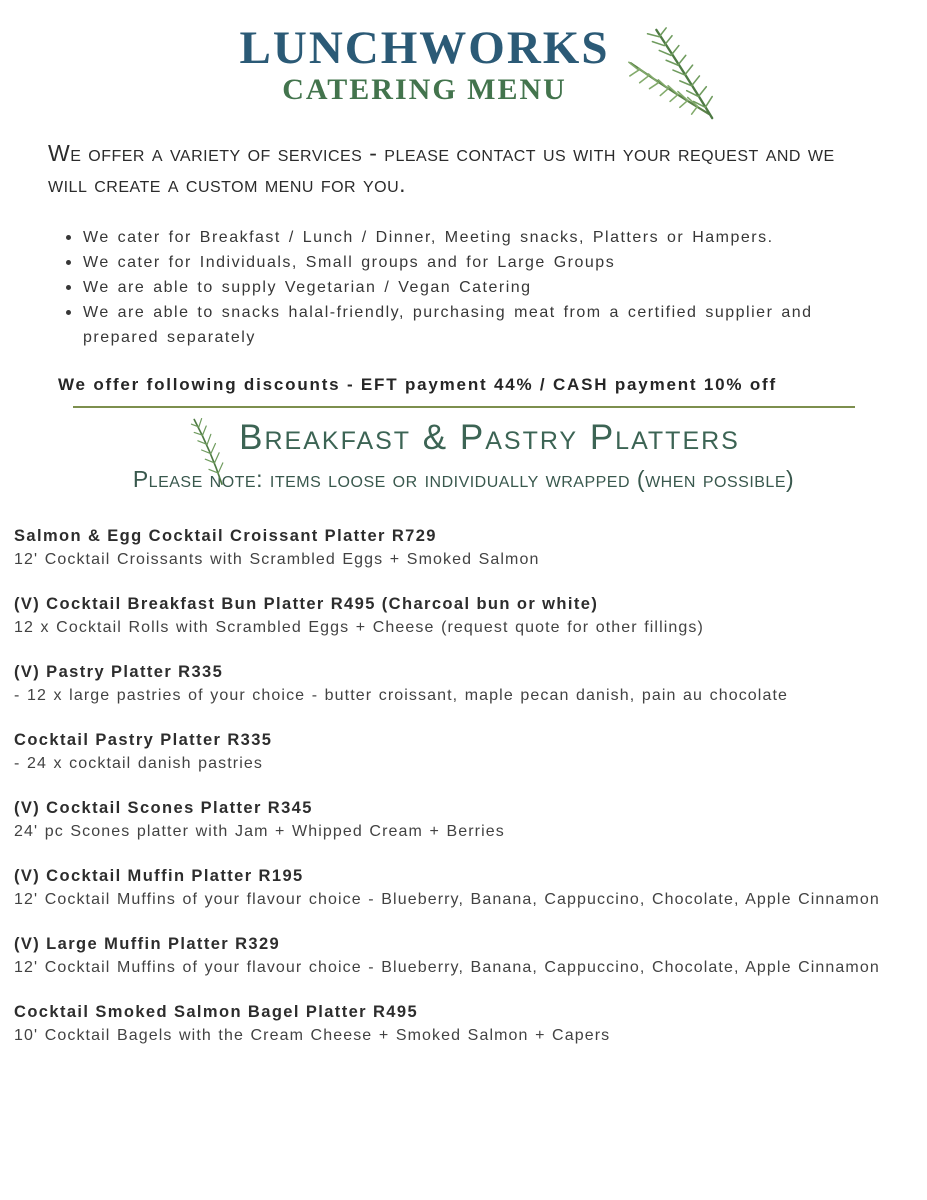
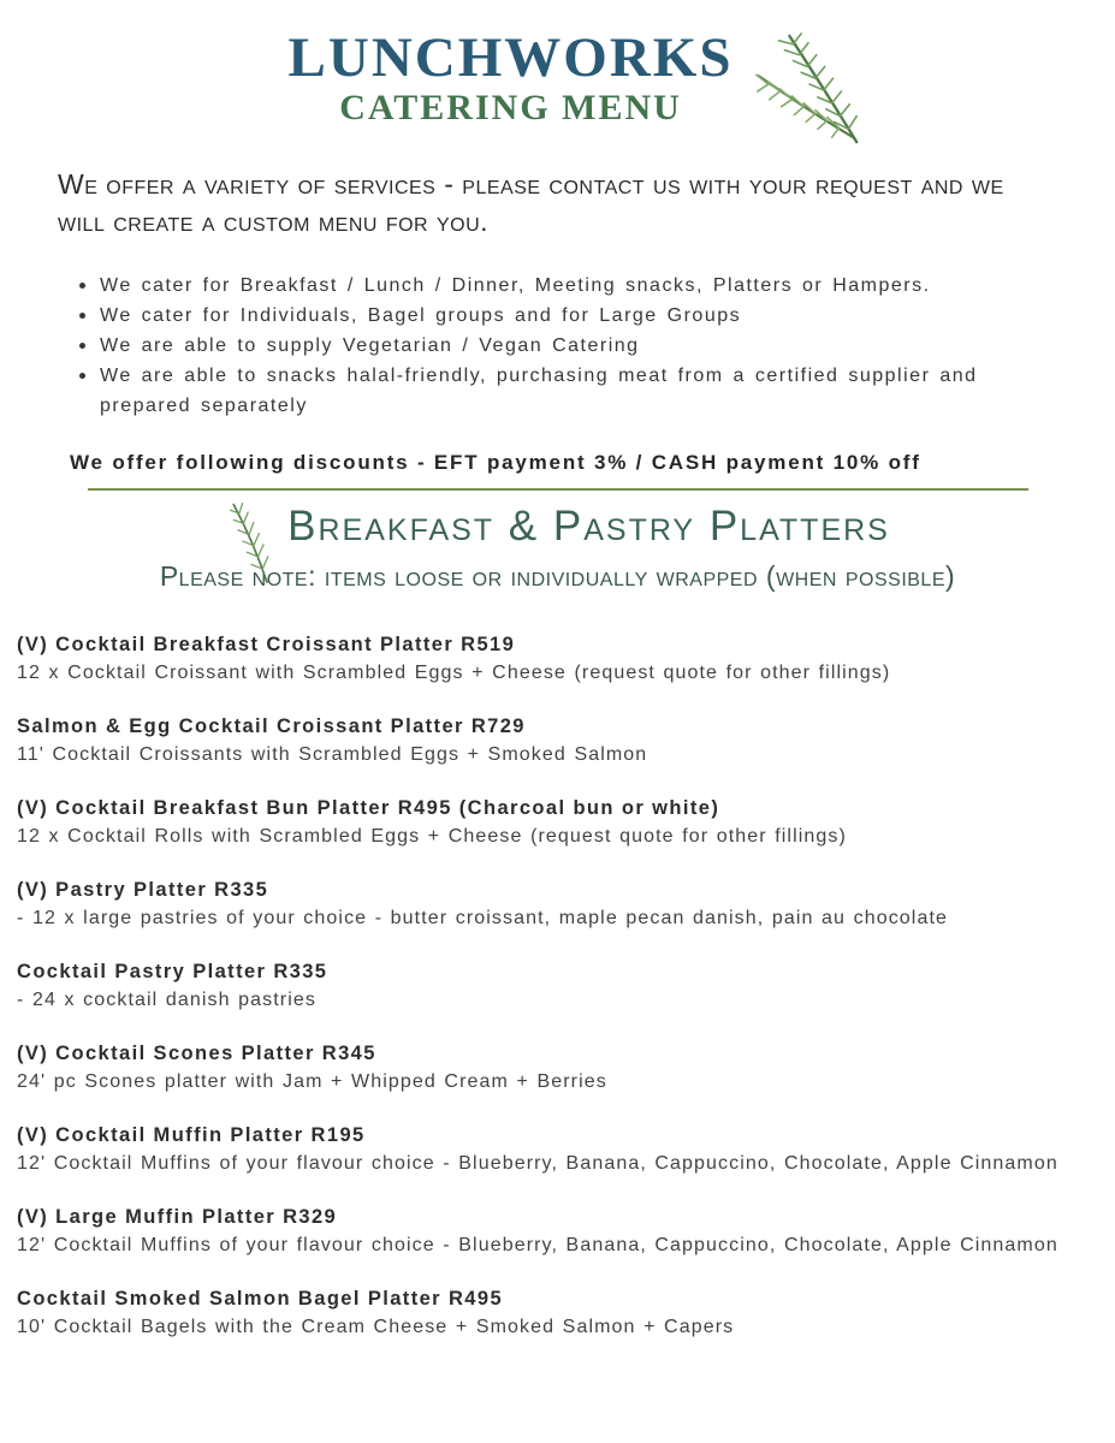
  LUNCHWORKS
  CATERING MENU
  We offer a variety of services - please contact us with your request and we
  will create a custom menu for you.
  We cater for Breakfast / Lunch / Dinner, Meeting snacks, Platters or Hampers.
- We cater for Individuals, Small groups and for Large Groups
+ We cater for Individuals, Bagel groups and for Large Groups
  We are able to supply Vegetarian / Vegan Catering
  We are able to snacks halal-friendly, purchasing meat from a certified supplier and prepared separately
- We offer following discounts - EFT payment 44% / CASH payment 10% off
+ We offer following discounts - EFT payment 3% / CASH payment 10% off
  Breakfast & Pastry Platters
  Please note: items loose or individually wrapped (when possible)
+ (V) Cocktail Breakfast Croissant Platter R519
+ 12 x Cocktail Croissant with Scrambled Eggs + Cheese (request quote for other fillings)
  Salmon & Egg Cocktail Croissant Platter R729
- 12' Cocktail Croissants with Scrambled Eggs + Smoked Salmon
+ 11' Cocktail Croissants with Scrambled Eggs + Smoked Salmon
  (V) Cocktail Breakfast Bun Platter R495 (Charcoal bun or white)
  12 x Cocktail Rolls with Scrambled Eggs + Cheese (request quote for other fillings)
  (V) Pastry Platter R335
  - 12 x large pastries of your choice - butter croissant, maple pecan danish, pain au chocolate
  Cocktail Pastry Platter R335
  - 24 x cocktail danish pastries
  (V) Cocktail Scones Platter R345
  24' pc Scones platter with Jam + Whipped Cream + Berries
  (V) Cocktail Muffin Platter R195
  12' Cocktail Muffins of your flavour choice - Blueberry, Banana, Cappuccino, Chocolate, Apple Cinnamon
  (V) Large Muffin Platter R329
  12' Cocktail Muffins of your flavour choice - Blueberry, Banana, Cappuccino, Chocolate, Apple Cinnamon
  Cocktail Smoked Salmon Bagel Platter R495
  10' Cocktail Bagels with the Cream Cheese + Smoked Salmon + Capers
